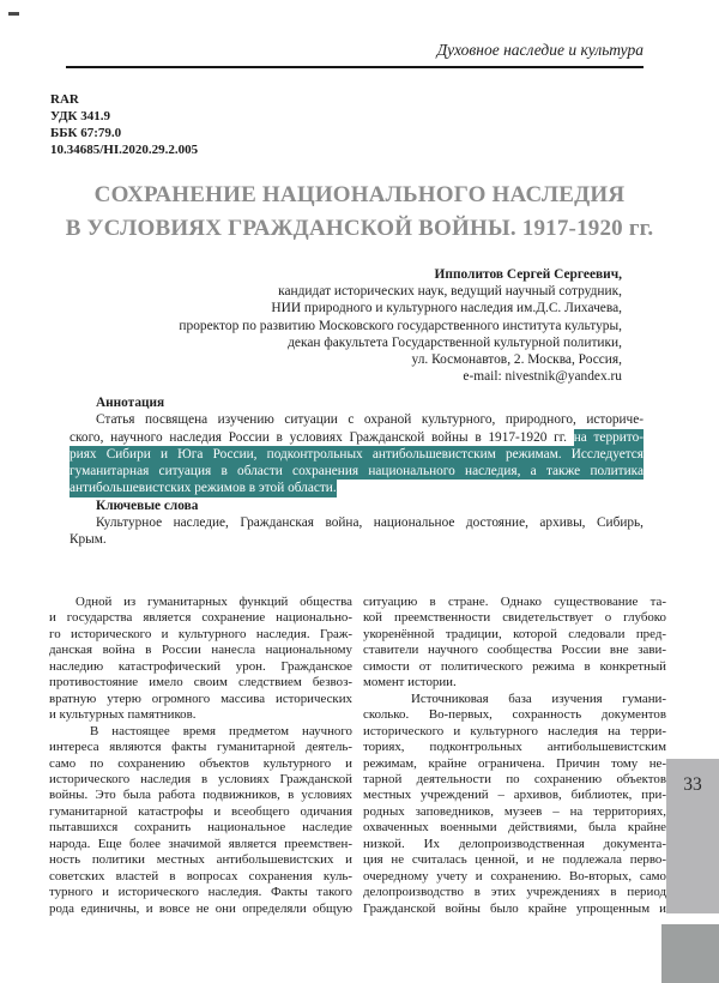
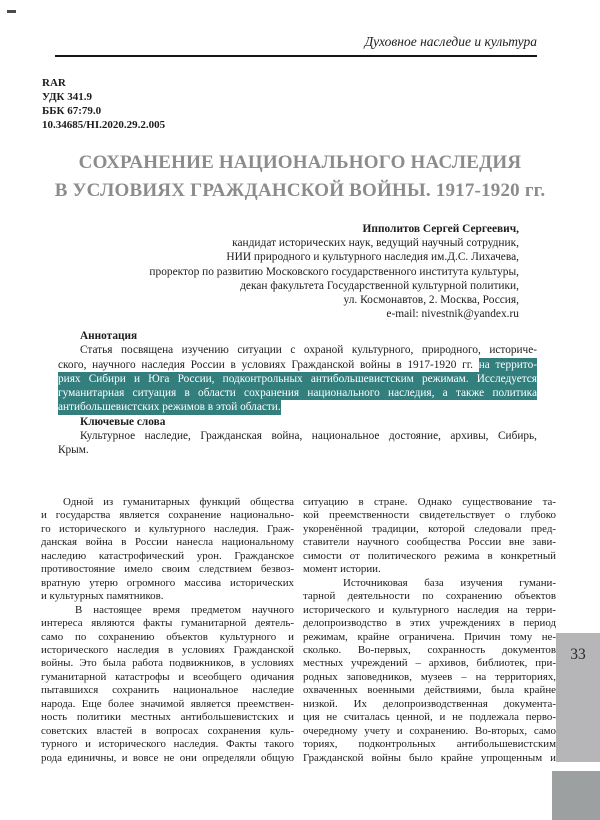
  Духовное наследие и культура
  RAR
  УДК 341.9
  ББК 67:79.0
  10.34685/HI.2020.29.2.005
  СОХРАНЕНИЕ НАЦИОНАЛЬНОГО НАСЛЕДИЯ
  В УСЛОВИЯХ ГРАЖДАНСКОЙ ВОЙНЫ. 1917-1920 гг.
  Ипполитов Сергей Сергеевич,
  кандидат исторических наук, ведущий научный сотрудник,
  НИИ природного и культурного наследия им.Д.С. Лихачева,
  проректор по развитию Московского государственного института культуры,
  декан факультета Государственной культурной политики,
  ул. Космонавтов, 2. Москва, Россия,
  e-mail: nivestnik@yandex.ru
  Аннотация
  Статья посвящена изучению ситуации с охраной культурного, природного, историче-
  ского, научного наследия России в условиях Гражданской войны в 1917-1920 гг. на террито-
  риях Сибири и Юга России, подконтрольных антибольшевистским режимам. Исследуется
  гуманитарная ситуация в области сохранения национального наследия, а также политика
  антибольшевистских режимов в этой области.
  Ключевые слова
  Культурное наследие, Гражданская война, национальное достояние, архивы, Сибирь,
  Крым.
  Одной из гуманитарных функций общества
  и государства является сохранение национально-
  го исторического и культурного наследия. Граж-
  данская война в России нанесла национальному
  наследию катастрофический урон. Гражданское
  противостояние имело своим следствием безвоз-
  вратную утерю огромного массива исторических
  и культурных памятников.
  В настоящее время предметом научного
  интереса являются факты гуманитарной деятель-
  само по сохранению объектов культурного и
  исторического наследия в условиях Гражданской
  войны. Это была работа подвижников, в условиях
  гуманитарной катастрофы и всеобщего одичания
  пытавшихся сохранить национальное наследие
  народа. Еще более значимой является преемствен-
  ность политики местных антибольшевистских и
  советских властей в вопросах сохранения куль-
  турного и исторического наследия. Факты такого
  рода единичны, и вовсе не они определяли общую
  ситуацию в стране. Однако существование та-
  кой преемственности свидетельствует о глубоко
  укоренённой традиции, которой следовали пред-
  ставители научного сообщества России вне зави-
  симости от политического режима в конкретный
  момент истории.
  Источниковая база изучения гумани-
- сколько. Во-первых, сохранность документов
+ тарной деятельности по сохранению объектов
  исторического и культурного наследия на терри-
- ториях, подконтрольных антибольшевистским
+ делопроизводство в этих учреждениях в период
  режимам, крайне ограничена. Причин тому не-
- тарной деятельности по сохранению объектов
+ сколько. Во-первых, сохранность документов
  местных учреждений – архивов, библиотек, при-
  родных заповедников, музеев – на территориях,
  охваченных военными действиями, была крайне
  низкой. Их делопроизводственная документа-
  ция не считалась ценной, и не подлежала перво-
  очередному учету и сохранению. Во-вторых, само
- делопроизводство в этих учреждениях в период
+ ториях, подконтрольных антибольшевистским
  Гражданской войны было крайне упрощенным и
  33
